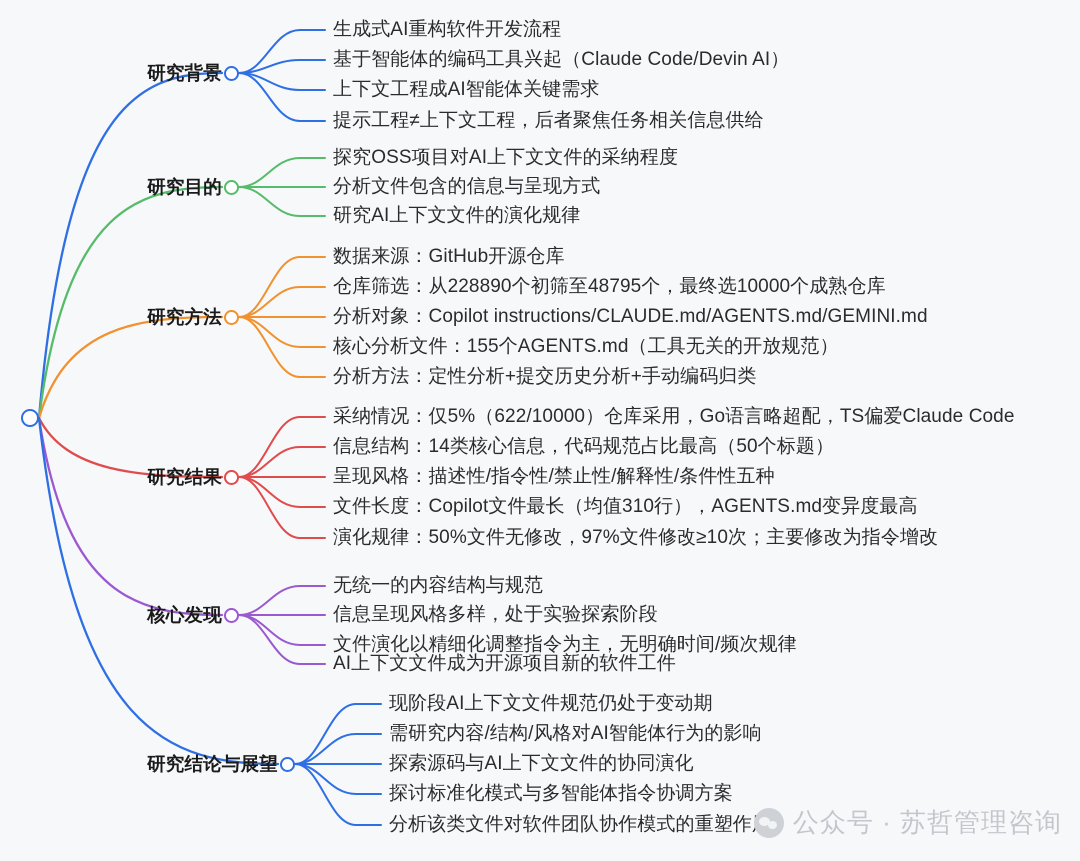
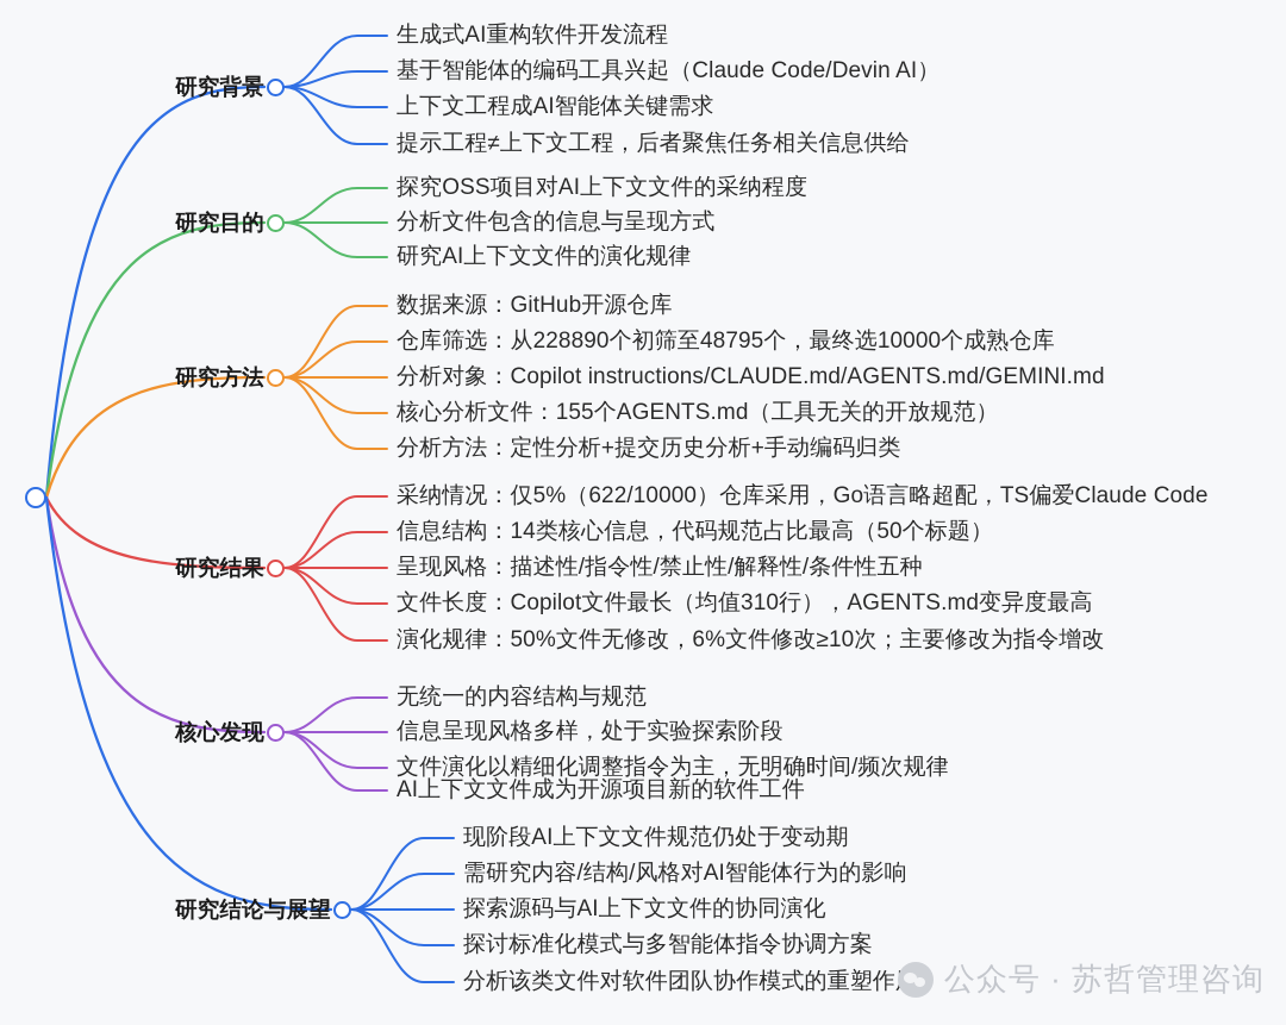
  研究背景
  生成式AI重构软件开发流程
  基于智能体的编码工具兴起（Claude Code/Devin AI）
  上下文工程成AI智能体关键需求
  提示工程≠上下文工程，后者聚焦任务相关信息供给
  研究目的
  探究OSS项目对AI上下文文件的采纳程度
  分析文件包含的信息与呈现方式
  研究AI上下文文件的演化规律
  研究方法
  数据来源：GitHub开源仓库
  仓库筛选：从228890个初筛至48795个，最终选10000个成熟仓库
  分析对象：Copilot instructions/CLAUDE.md/AGENTS.md/GEMINI.md
  核心分析文件：155个AGENTS.md（工具无关的开放规范）
  分析方法：定性分析+提交历史分析+手动编码归类
  研究结果
  采纳情况：仅5%（622/10000）仓库采用，Go语言略超配，TS偏爱Claude Code
  信息结构：14类核心信息，代码规范占比最高（50个标题）
  呈现风格：描述性/指令性/禁止性/解释性/条件性五种
  文件长度：Copilot文件最长（均值310行），AGENTS.md变异度最高
- 演化规律：50%文件无修改，97%文件修改≥10次；主要修改为指令增改
+ 演化规律：50%文件无修改，6%文件修改≥10次；主要修改为指令增改
  核心发现
  无统一的内容结构与规范
  信息呈现风格多样，处于实验探索阶段
  文件演化以精细化调整指令为主，无明确时间/频次规律
  AI上下文文件成为开源项目新的软件工件
  研究结论与展望
  现阶段AI上下文文件规范仍处于变动期
  需研究内容/结构/风格对AI智能体行为的影响
  探索源码与AI上下文文件的协同演化
  探讨标准化模式与多智能体指令协调方案
  分析该类文件对软件团队协作模式的重塑作
  公众号 · 苏哲管理咨询
